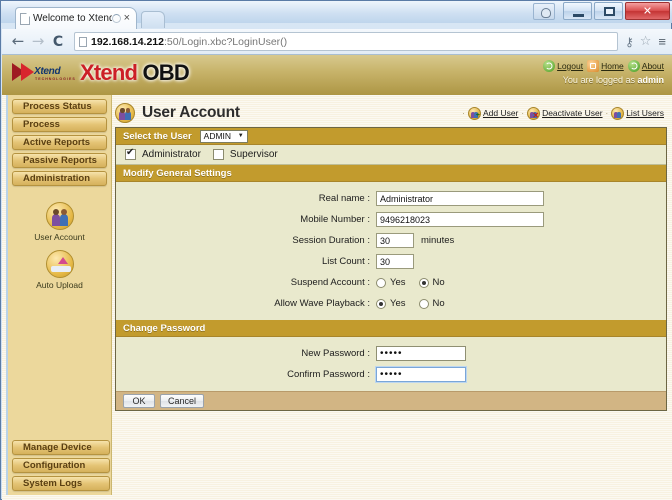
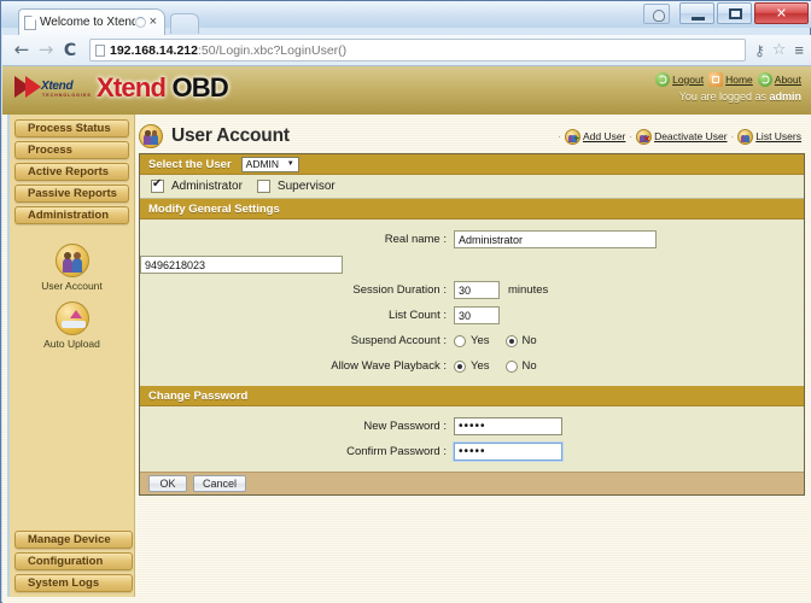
  Welcome to Xten
  ×
  ✕
  ←
  →
  C
  192.168.14.212:50/Login.xbc?LoginUser()
  ⚷
  ☆
  ≡
  Xtend
  Xtend OBD
  Logout
  Home
  About
  You are logged as admin
  Process Status
  Process
  Active Reports
  Passive Reports
  Administration
  User Account
  Auto Upload
  Manage Device
  Configuration
  System Logs
  User Account
  ·
  Add User
  ·
  ✕
  Deactivate User
  ·
  List Users
  Select the User
  ADMIN
  Administrator
  Supervisor
  Modify General Settings
  Real name :
  Administrator
- Mobile Number :
  9496218023
  Session Duration :
  30
  minutes
  List Count :
  30
  Suspend Account :
  Yes
  No
  Allow Wave Playback :
  Yes
  No
  Change Password
  New Password :
  •••••
  Confirm Password :
  •••••
  OK
  Cancel
